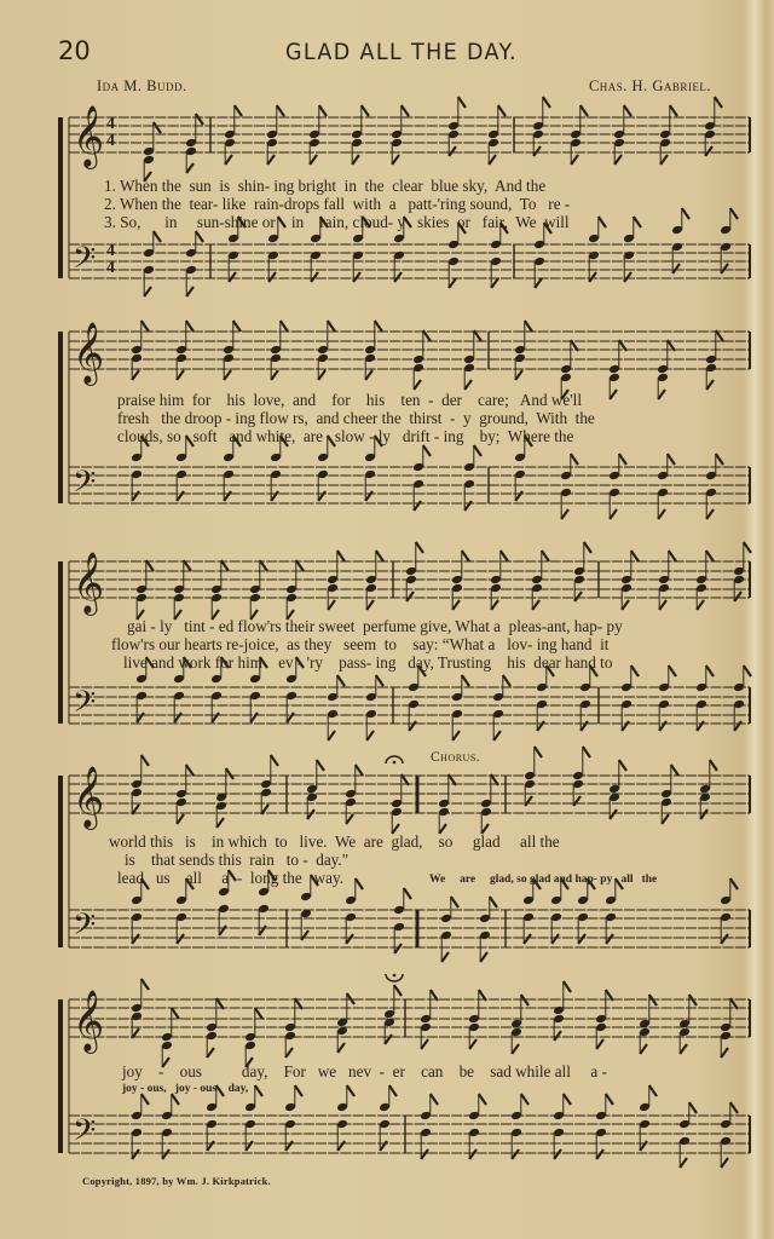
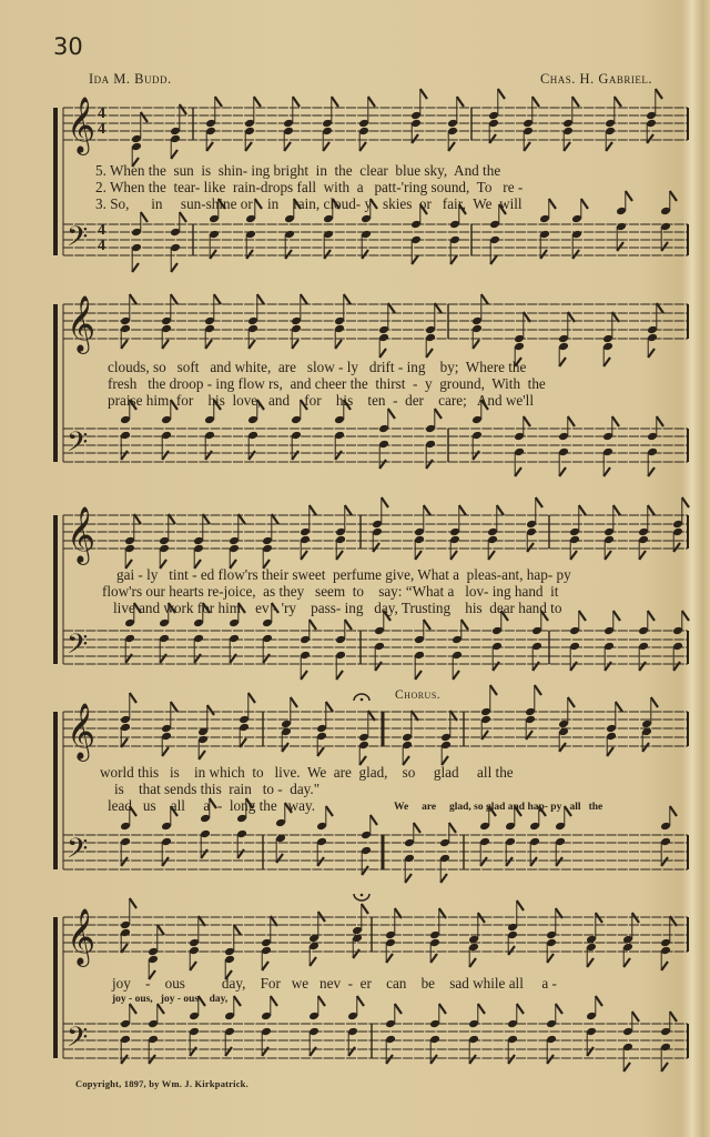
- 20
+ 30
- GLAD ALL THE DAY.
  Ida M. Budd.
  Chas. H. Gabriel.
  𝄞
  𝄢
  4
  4
  4
  4
  𝄞
  𝄢
  𝄞
  𝄢
  𝄞
  𝄢
  𝄞
  𝄢
- 1. When the sun is shin- ing bright in the clear blue sky, And the
+ 5. When the sun is shin- ing bright in the clear blue sky, And the
  2. When the tear- like rain-drops fall with a patt-'ring sound, To re -
  3. So, in sun-shine or in rain, cloud- y skies or fair, We will
- praise him for his love, and for his ten - der care; And we'll
+ clouds, so soft and white, are slow - ly drift - ing by; Where the
  fresh the droop - ing flow rs, and cheer the thirst - y ground, With the
- clouds, so soft and white, are slow - ly drift - ing by; Where the
+ praise him for his love, and for his ten - der care; And we'll
  gai - ly tint - ed flow'rs their sweet perfume give, What a pleas-ant, hap- py
  flow'rs our hearts re-joice, as they seem to say: “What a lov- ing hand it
  live and work for him ev - 'ry pass- ing day, Trusting his dear hand to
  Chorus.
  world this is in which to live. We are glad, so glad all the
  is that sends this rain to - day."
  lead us all a - long the way.
  We are glad, so glad and hap- py all the
  joy - ous day, For we nev - er can be sad while all a -
  joy - ous, joy - ous day,
  Copyright, 1897, by Wm. J. Kirkpatrick.
